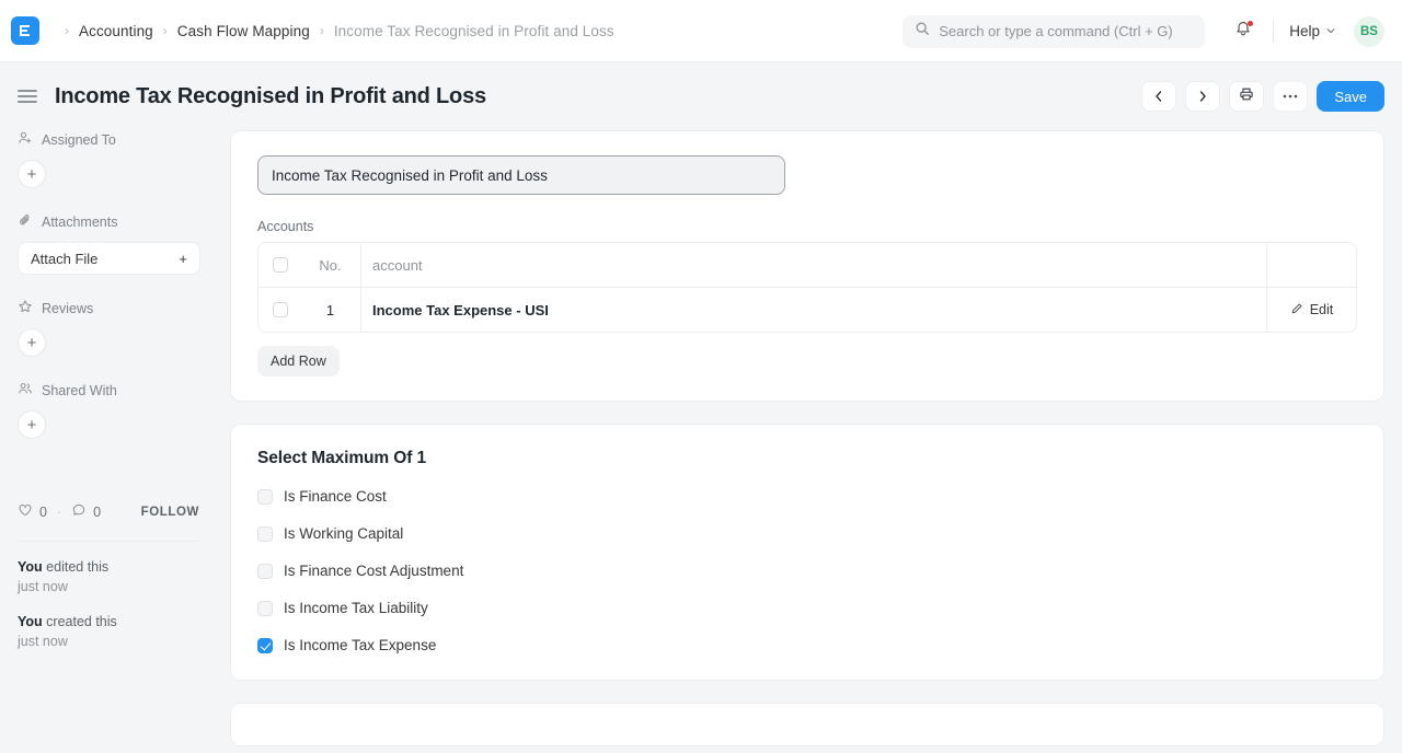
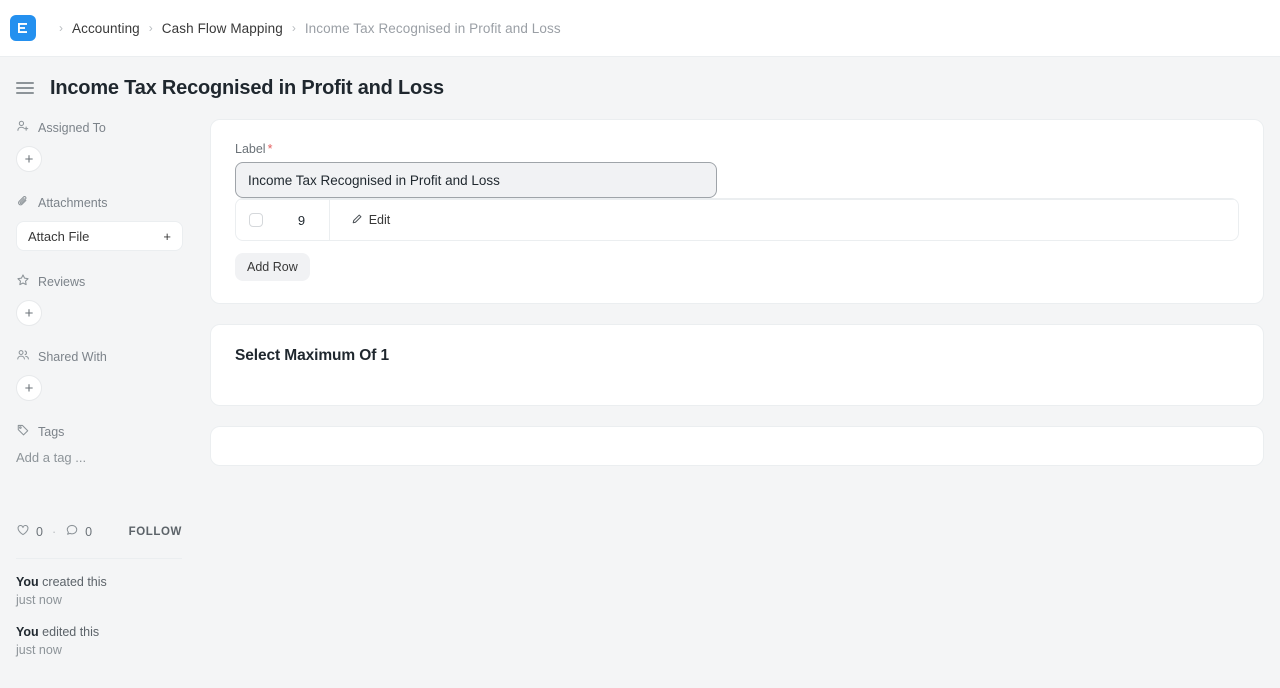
  ›
  Accounting
  ›
  Cash Flow Mapping
  ›
  Income Tax Recognised in Profit and Loss
- Search or type a command (Ctrl + G)
- Help
- BS
  Income Tax Recognised in Profit and Loss
- Save
  Assigned To
  +
  Attachments
  Attach File
  +
  Reviews
  +
  Shared With
  +
+ Tags
+ Add a tag ...
  0
  ·
  0
  FOLLOW
- You edited this
+ You created this
  just now
- You created this
+ You edited this
  just now
+ Label *
  Income Tax Recognised in Profit and Loss
- Accounts
- No.
- account
- 1
+ 9
- Income Tax Expense - USI
  Edit
  Add Row
  Select Maximum Of 1
- Is Finance Cost
- Is Working Capital
- Is Finance Cost Adjustment
- Is Income Tax Liability
- Is Income Tax Expense
